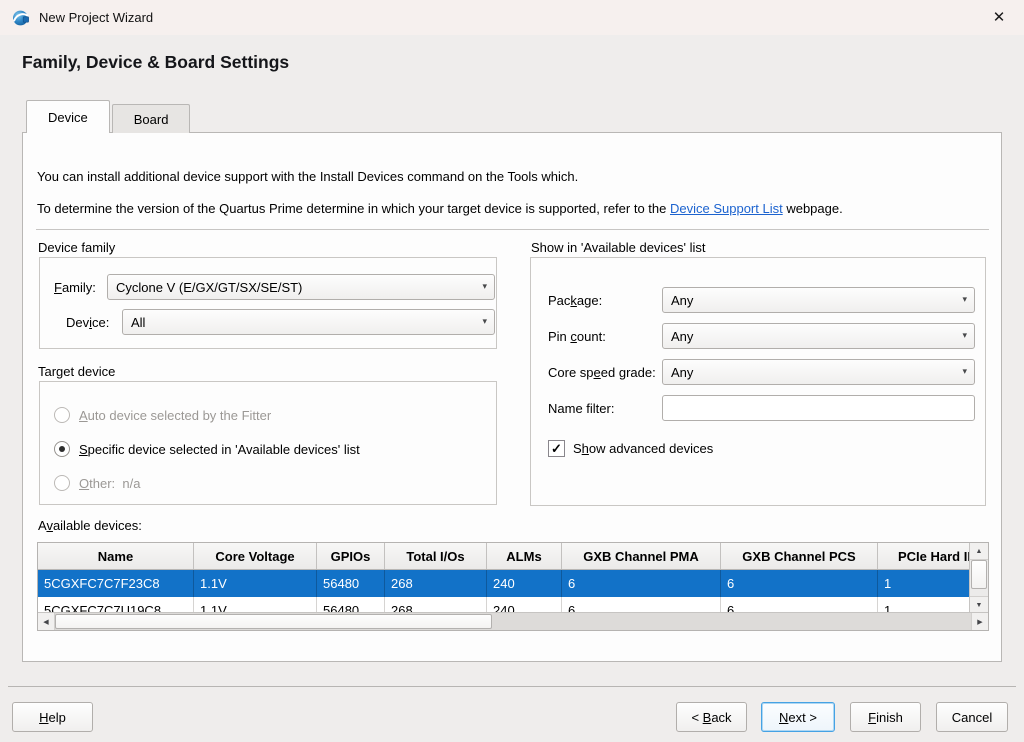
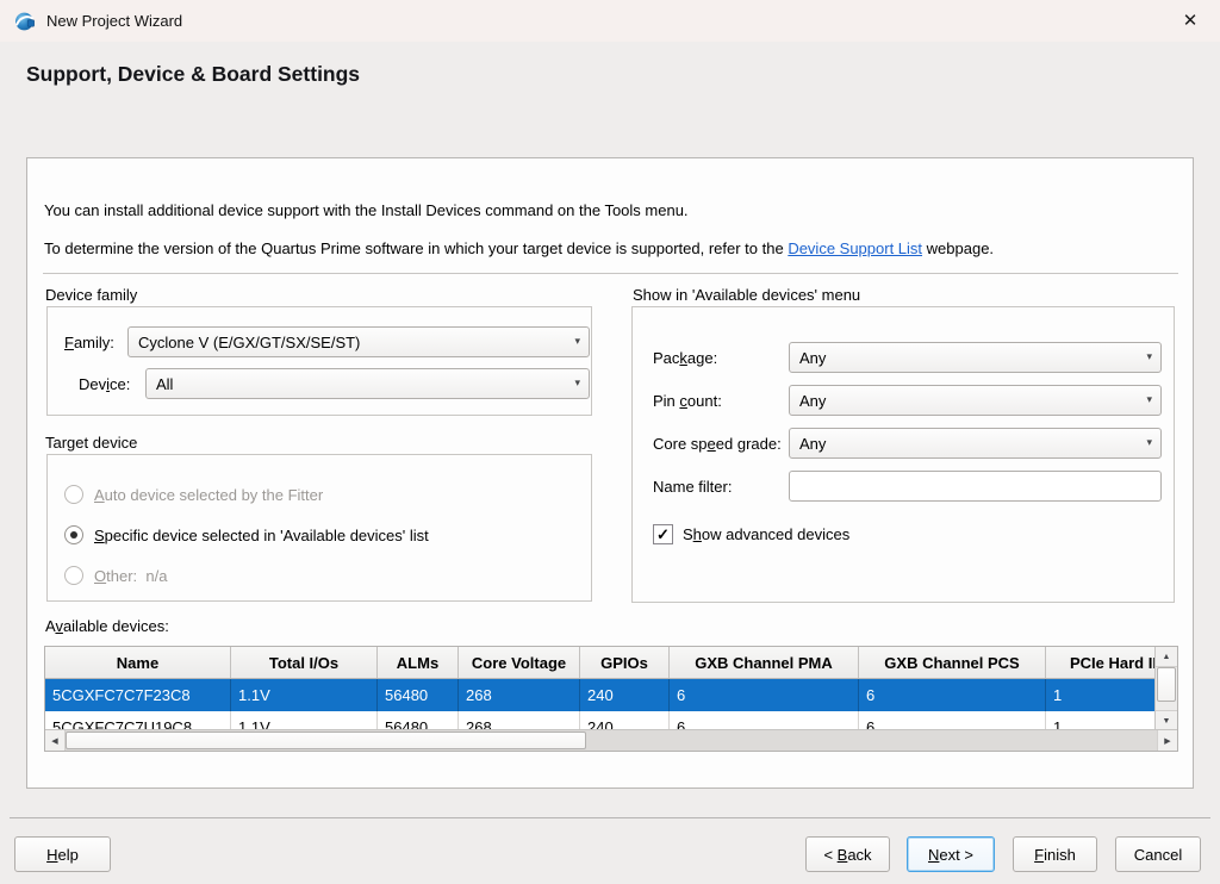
  New Project Wizard
  ✕
- Family, Device & Board Settings
+ Support, Device & Board Settings
- Device
- Board
- You can install additional device support with the Install Devices command on the Tools which.
+ You can install additional device support with the Install Devices command on the Tools menu.
- To determine the version of the Quartus Prime determine in which your target device is supported, refer to the Device Support List webpage.
+ To determine the version of the Quartus Prime software in which your target device is supported, refer to the Device Support List webpage.
  Device family
  Family:
  Cyclone V (E/GX/GT/SX/SE/ST)
  ▾
  Device:
  All
  ▾
  Target device
  Auto device selected by the Fitter
  Specific device selected in 'Available devices' list
  Other: n/a
- Show in 'Available devices' list
+ Show in 'Available devices' menu
  Package:
  Any
  ▾
  Pin count:
  Any
  ▾
  Core speed grade:
  Any
  ▾
  Name filter:
  ✓
  Show advanced devices
  Available devices:
  Name
- Core Voltage
+ Total I/Os
- GPIOs
+ ALMs
- Total I/Os
+ Core Voltage
- ALMs
+ GPIOs
  GXB Channel PMA
  GXB Channel PCS
  PCIe Hard I
  5CGXFC7C7F23C8
  1.1V
  56480
  268
  240
  6
  6
  1
  5CGXFC7C7U19C8
  1.1V
  56480
  268
  240
  6
  6
  1
  H
  elp
  <
  B
  ack
  N
  ext >
  F
  inish
  Cancel
